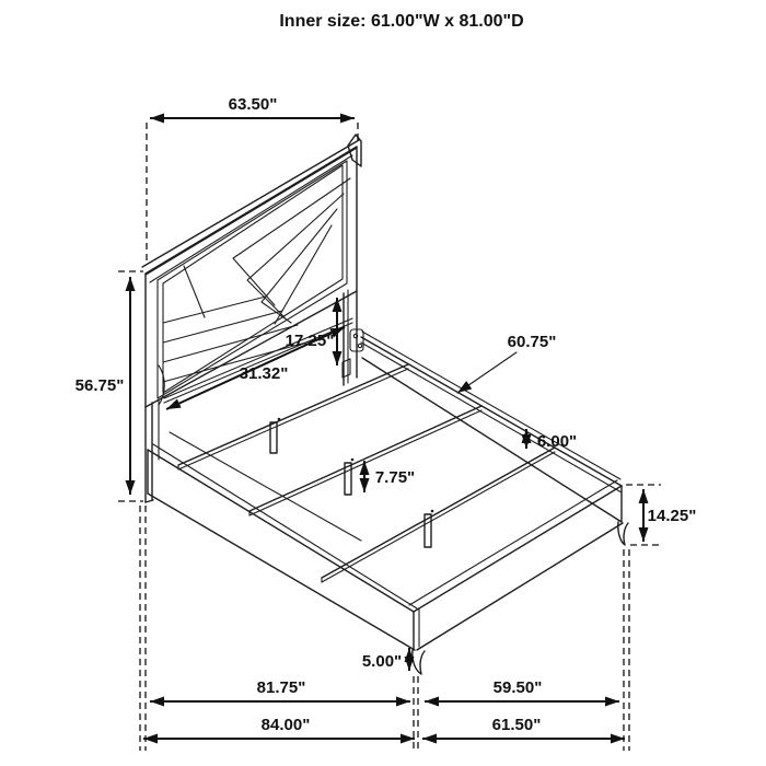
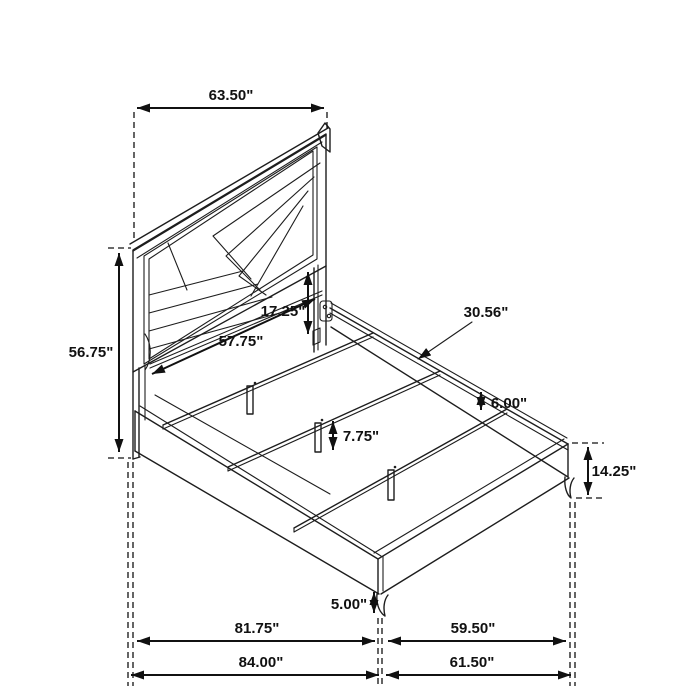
- Inner size: 61.00"W x 81.00"D
  63.50"
  56.75"
  17.5"
- 31.32"
+ 57.75"
- 60.75"
+ 30.56"
  6.00"
  7.75"
  14.25"
  5.00"
  81.75"
  59.50"
  84.00"
  61.50"
